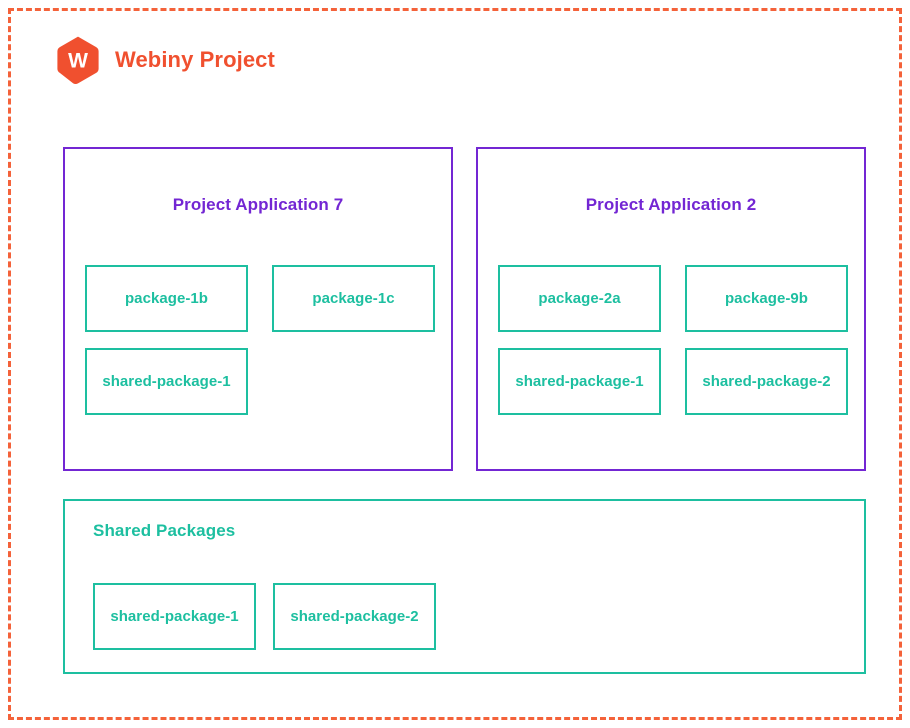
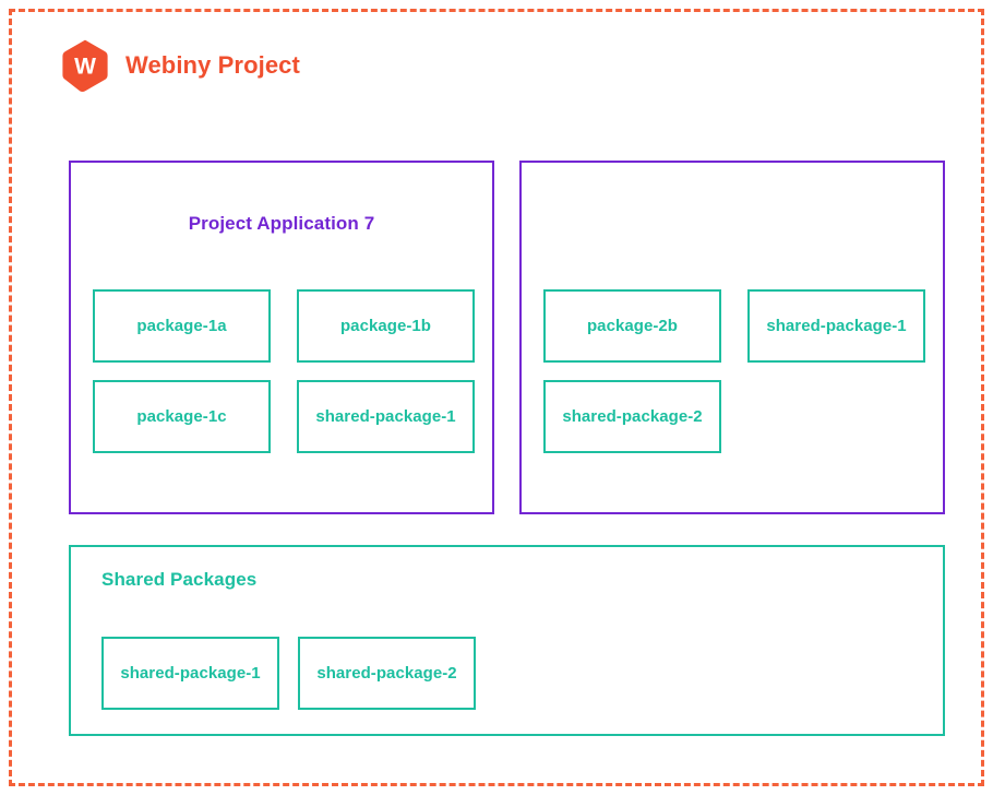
  W
  Webiny Project
  Project Application 7
+ package-1a
  package-1b
  package-1c
  shared-package-1
- Project Application 2
- package-2a
- package-9b
+ package-2b
  shared-package-1
  shared-package-2
  Shared Packages
  shared-package-1
  shared-package-2
